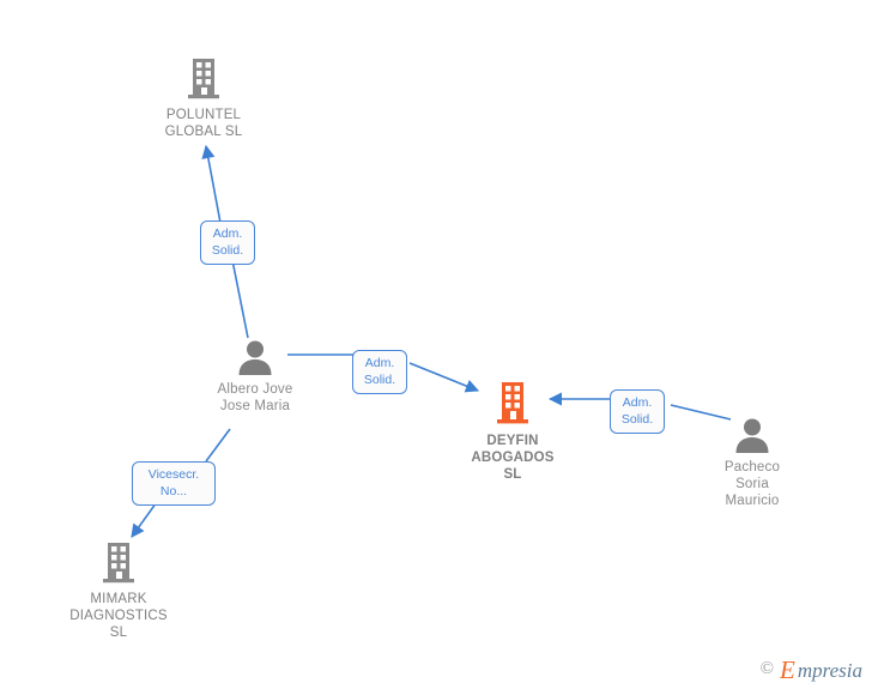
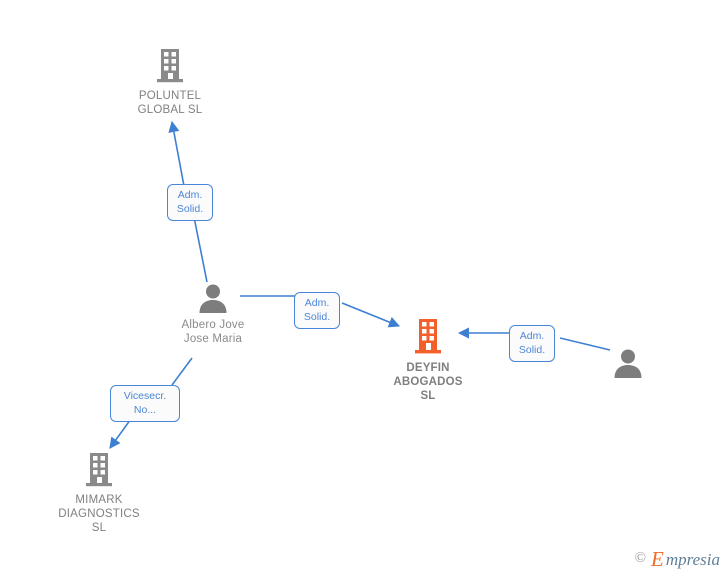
  POLUNTEL
  GLOBAL SL
  Albero Jove
  Jose Maria
  DEYFIN
  ABOGADOS
  SL
- Pacheco
- Soria
- Mauricio
  MIMARK
  DIAGNOSTICS
  SL
  Adm.
  Solid.
  Adm.
  Solid.
  Adm.
  Solid.
  Vicesecr.
  No...
  ©
  E
  mpresia
